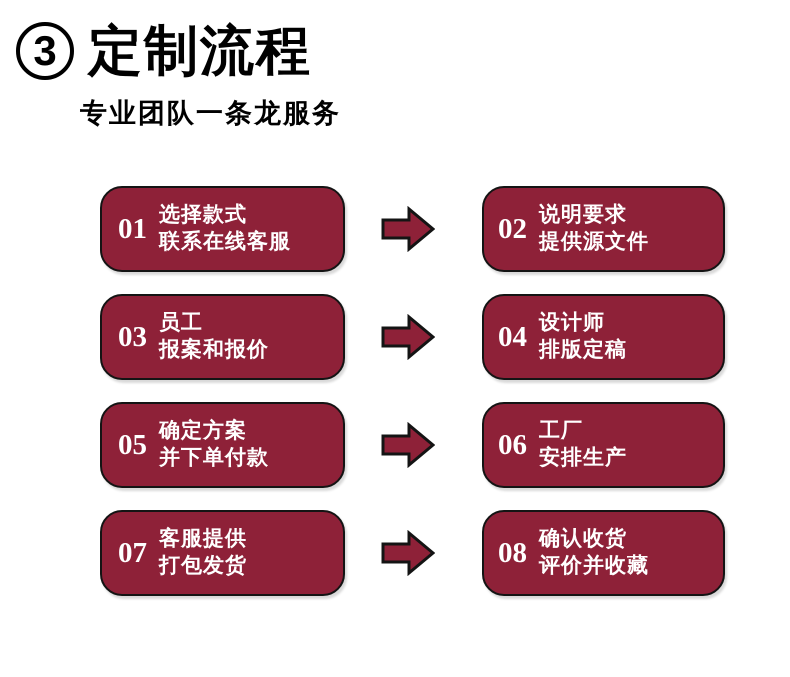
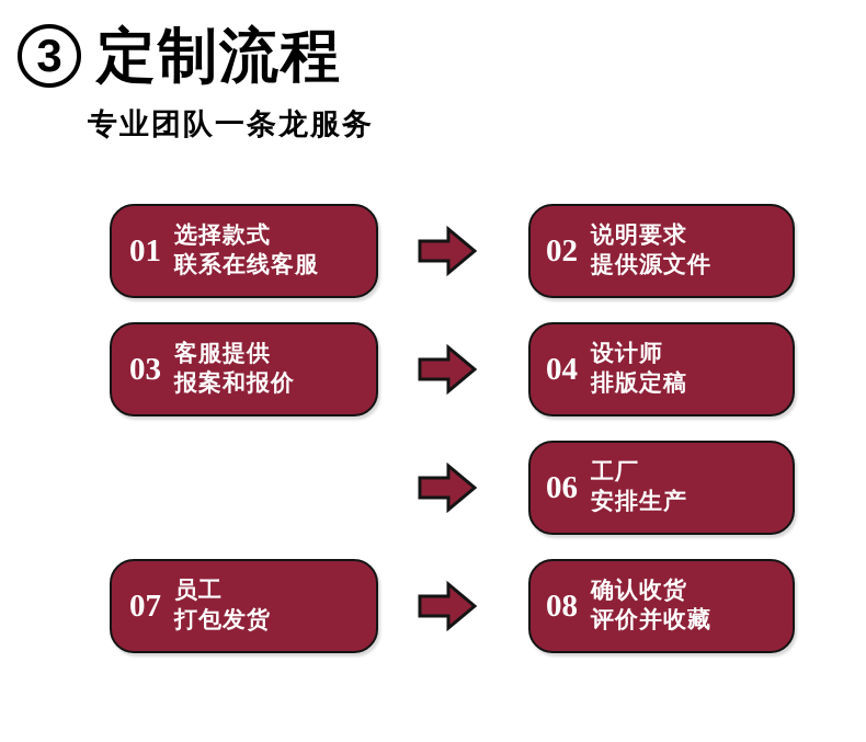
  3
  定制流程
  专业团队一条龙服务
  01
  选择款式
  联系在线客服
  02
  说明要求
  提供源文件
  03
- 员工
+ 客服提供
  报案和报价
  04
  设计师
  排版定稿
- 05
- 确定方案
- 并下单付款
  06
  工厂
  安排生产
  07
- 客服提供
+ 员工
  打包发货
  08
  确认收货
  评价并收藏
